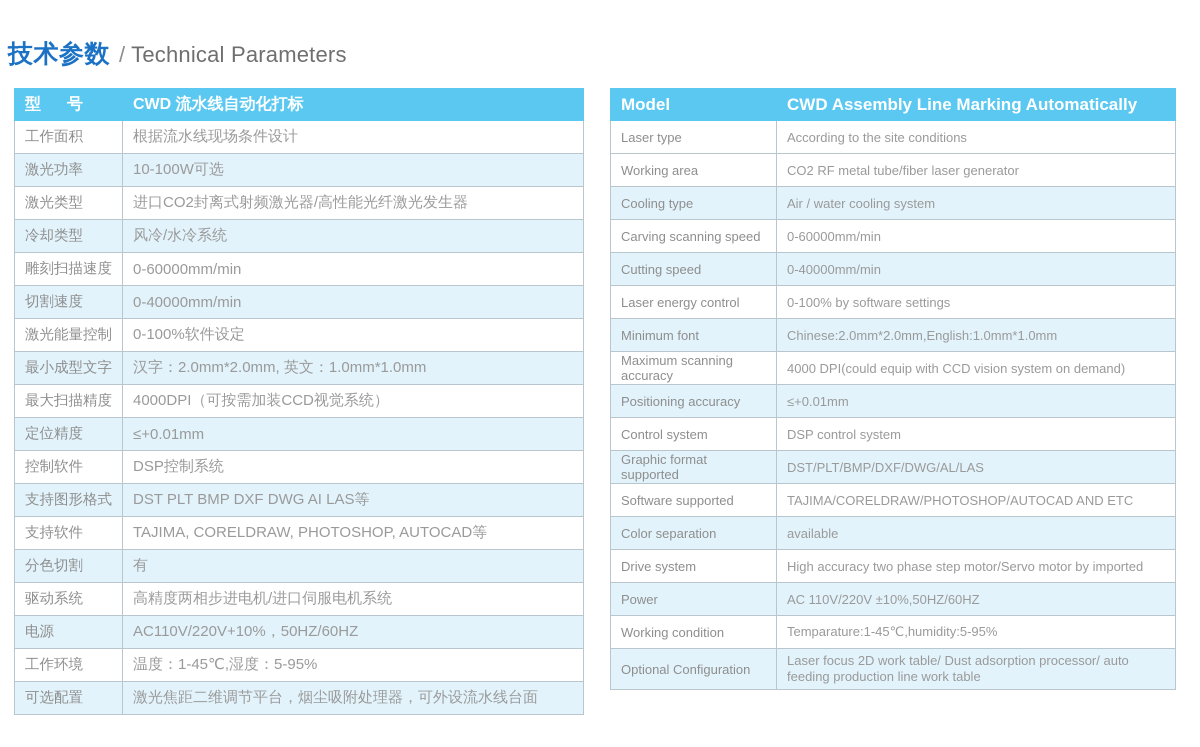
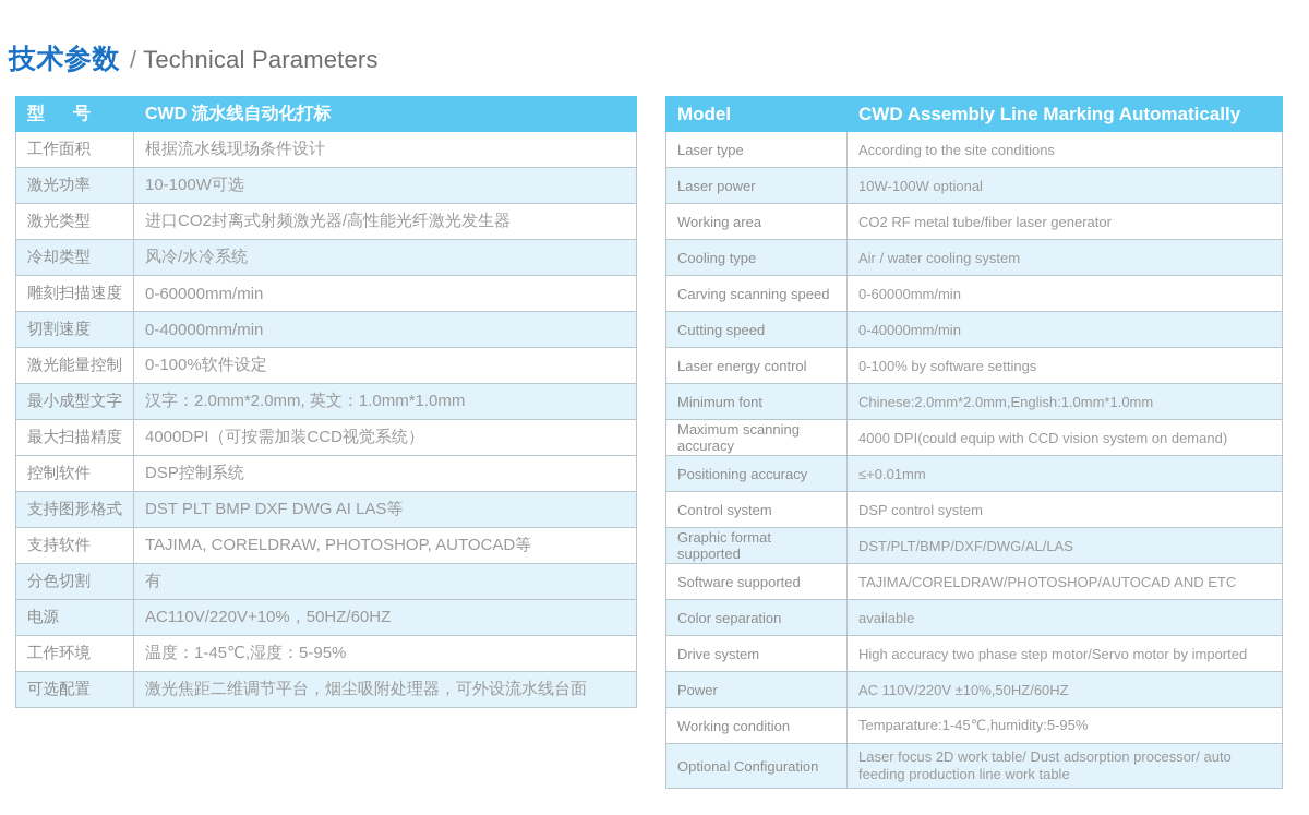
  技术参数
  /
  Technical Parameters
  型 号	CWD 流水线自动化打标
  工作面积	根据流水线现场条件设计
  激光功率	10-100W可选
  激光类型	进口CO2封离式射频激光器/高性能光纤激光发生器
  冷却类型	风冷/水冷系统
  雕刻扫描速度	0-60000mm/min
  切割速度	0-40000mm/min
  激光能量控制	0-100%软件设定
  最小成型文字	汉字：2.0mm*2.0mm, 英文：1.0mm*1.0mm
  最大扫描精度	4000DPI（可按需加装CCD视觉系统）
- 定位精度	≤+0.01mm
  控制软件	DSP控制系统
  支持图形格式	DST PLT BMP DXF DWG AI LAS等
  支持软件	TAJIMA, CORELDRAW, PHOTOSHOP, AUTOCAD等
  分色切割	有
- 驱动系统	高精度两相步进电机/进口伺服电机系统
  电源	AC110V/220V+10%，50HZ/60HZ
  工作环境	温度：1-45℃,湿度：5-95%
  可选配置	激光焦距二维调节平台，烟尘吸附处理器，可外设流水线台面
  Model	CWD Assembly Line Marking Automatically
  Laser type	According to the site conditions
+ Laser power	10W-100W optional
  Working area	CO2 RF metal tube/fiber laser generator
  Cooling type	Air / water cooling system
  Carving scanning speed	0-60000mm/min
  Cutting speed	0-40000mm/min
  Laser energy control	0-100% by software settings
  Minimum font	Chinese:2.0mm*2.0mm,English:1.0mm*1.0mm
  Maximum scanning accuracy	4000 DPI(could equip with CCD vision system on demand)
  Positioning accuracy	≤+0.01mm
  Control system	DSP control system
  Graphic format supported	DST/PLT/BMP/DXF/DWG/AL/LAS
  Software supported	TAJIMA/CORELDRAW/PHOTOSHOP/AUTOCAD AND ETC
  Color separation	available
  Drive system	High accuracy two phase step motor/Servo motor by imported
  Power	AC 110V/220V ±10%,50HZ/60HZ
  Working condition	Temparature:1-45℃,humidity:5-95%
  Optional Configuration	Laser focus 2D work table/ Dust adsorption processor/ auto feeding production line work table
